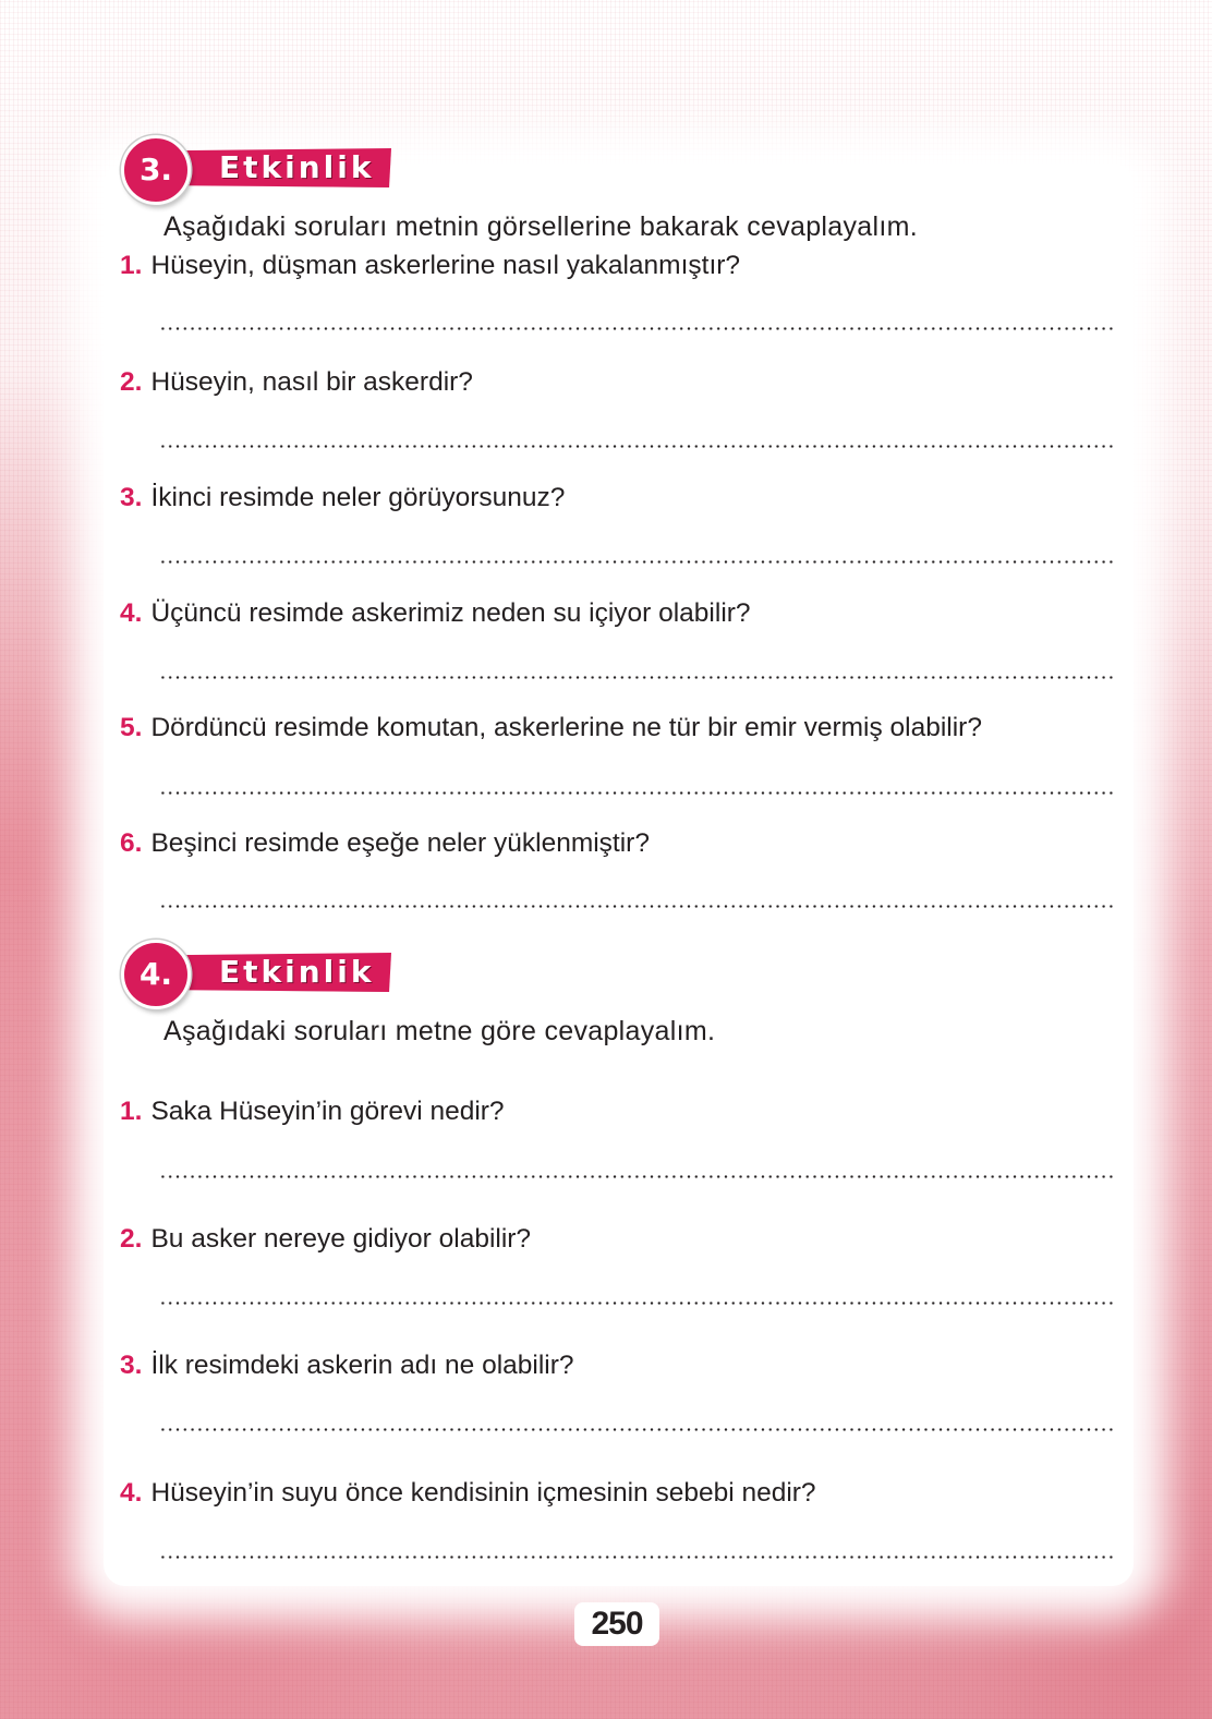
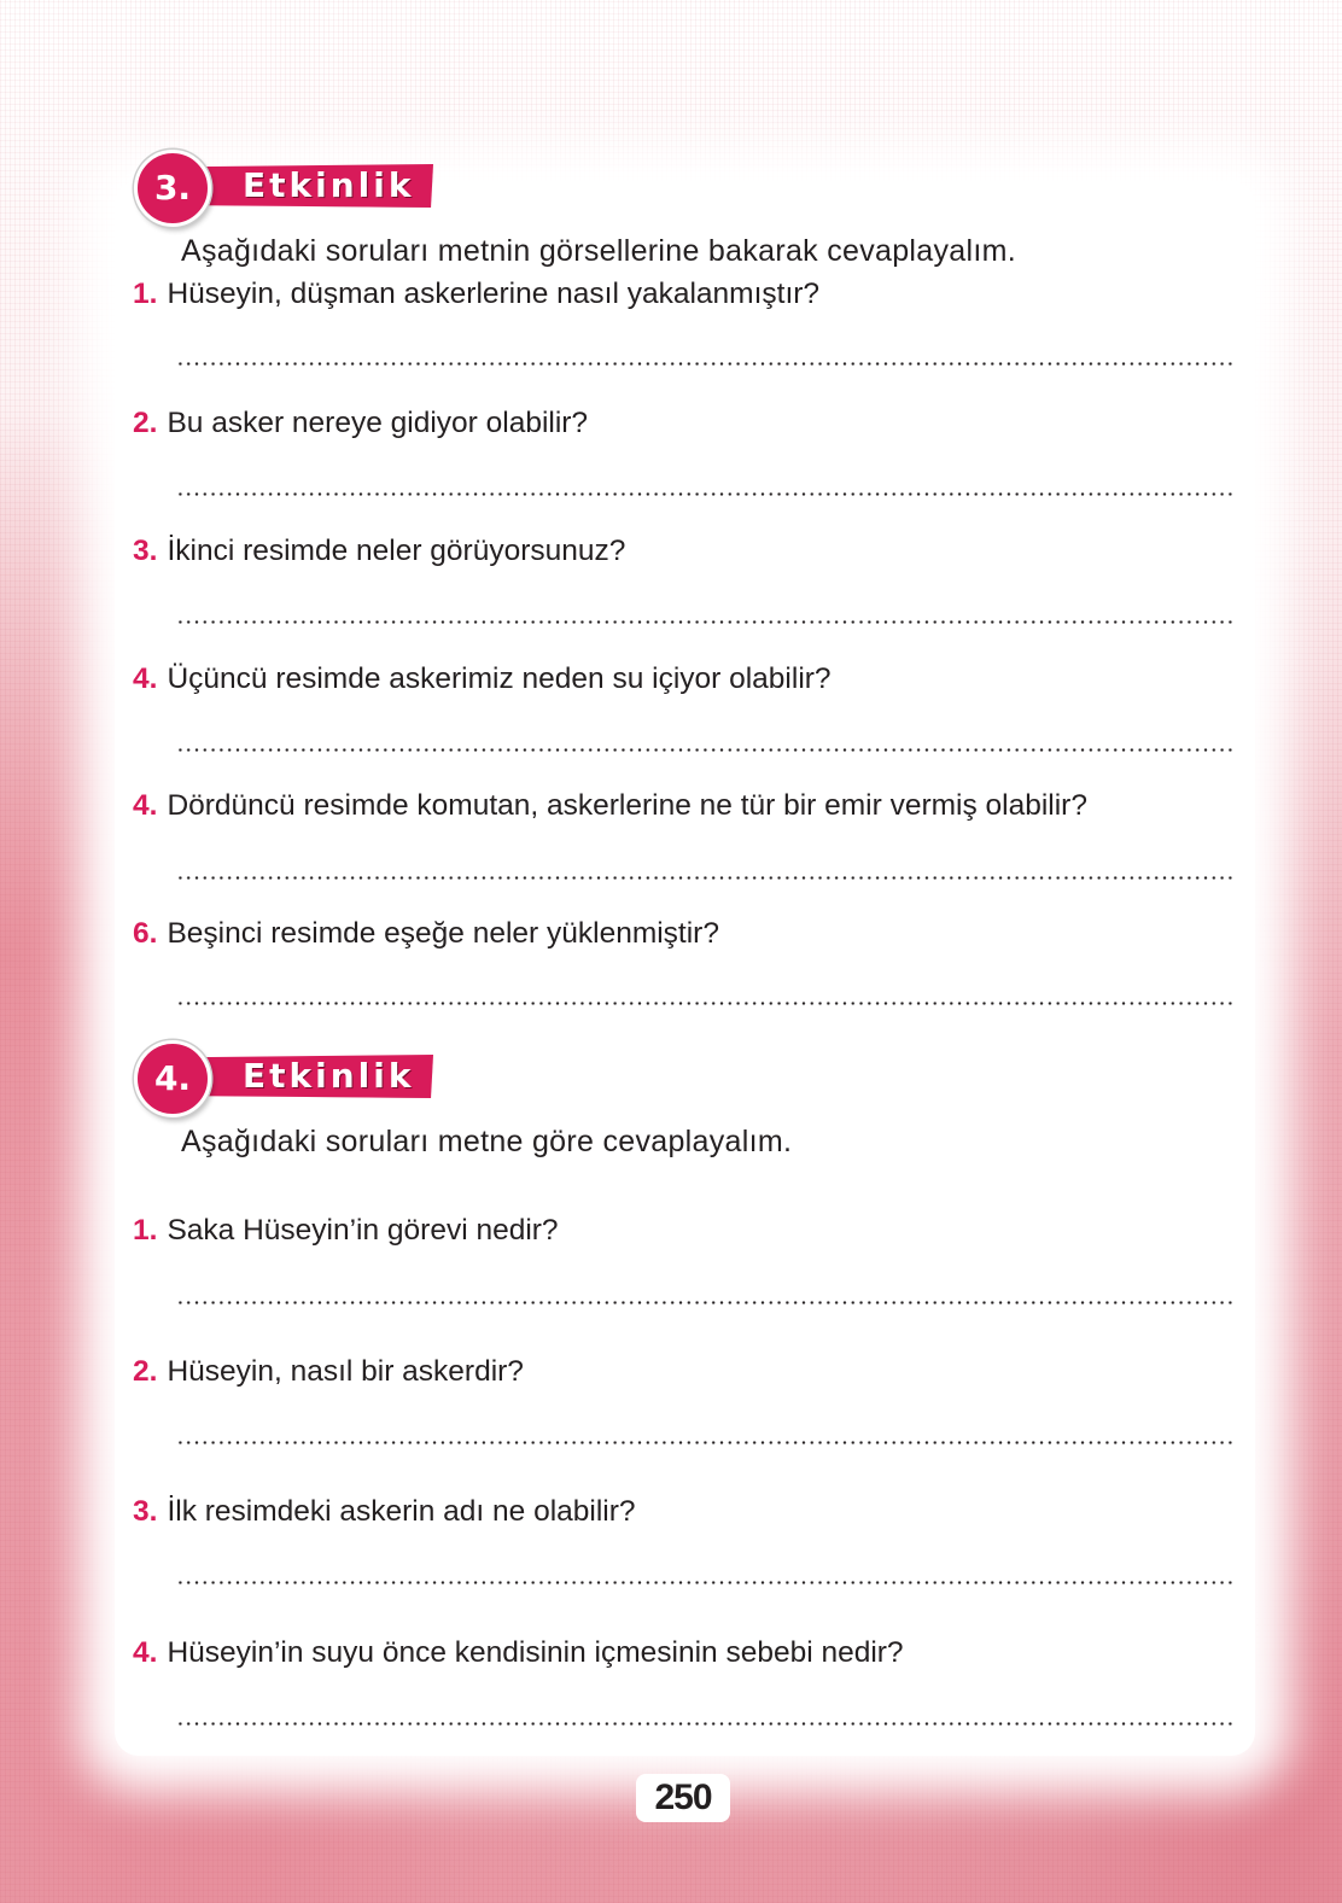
  Etkinlik
  3.
  Aşağıdaki soruları metnin görsellerine bakarak cevaplayalım.
  1. Hüseyin, düşman askerlerine nasıl yakalanmıştır?
- 2. Hüseyin, nasıl bir askerdir?
+ 2. Bu asker nereye gidiyor olabilir?
  3. İkinci resimde neler görüyorsunuz?
  4. Üçüncü resimde askerimiz neden su içiyor olabilir?
- 5. Dördüncü resimde komutan, askerlerine ne tür bir emir vermiş olabilir?
+ 4. Dördüncü resimde komutan, askerlerine ne tür bir emir vermiş olabilir?
  6. Beşinci resimde eşeğe neler yüklenmiştir?
  Etkinlik
  4.
  Aşağıdaki soruları metne göre cevaplayalım.
  1. Saka Hüseyin’in görevi nedir?
- 2. Bu asker nereye gidiyor olabilir?
+ 2. Hüseyin, nasıl bir askerdir?
  3. İlk resimdeki askerin adı ne olabilir?
  4. Hüseyin’in suyu önce kendisinin içmesinin sebebi nedir?
  250
